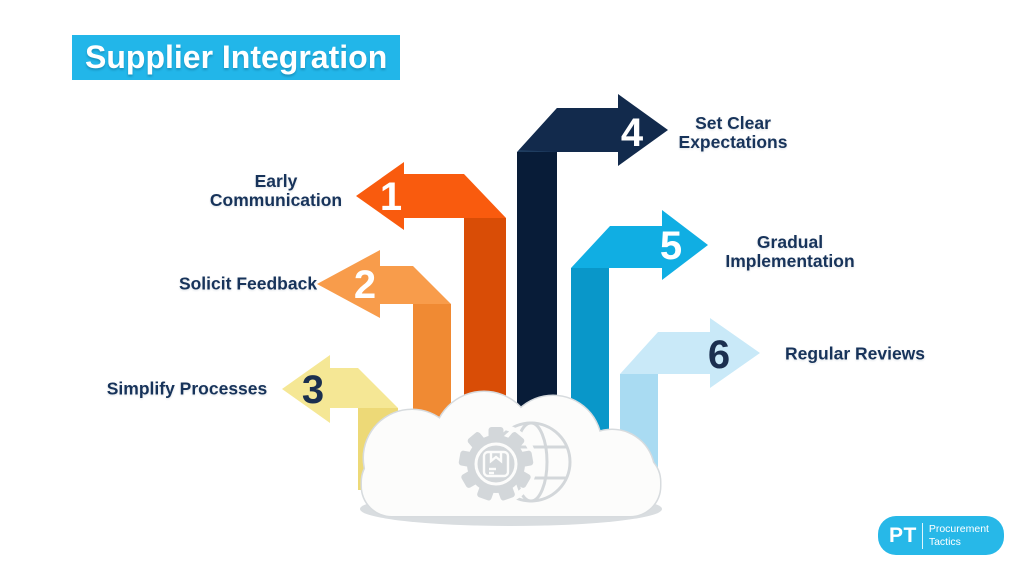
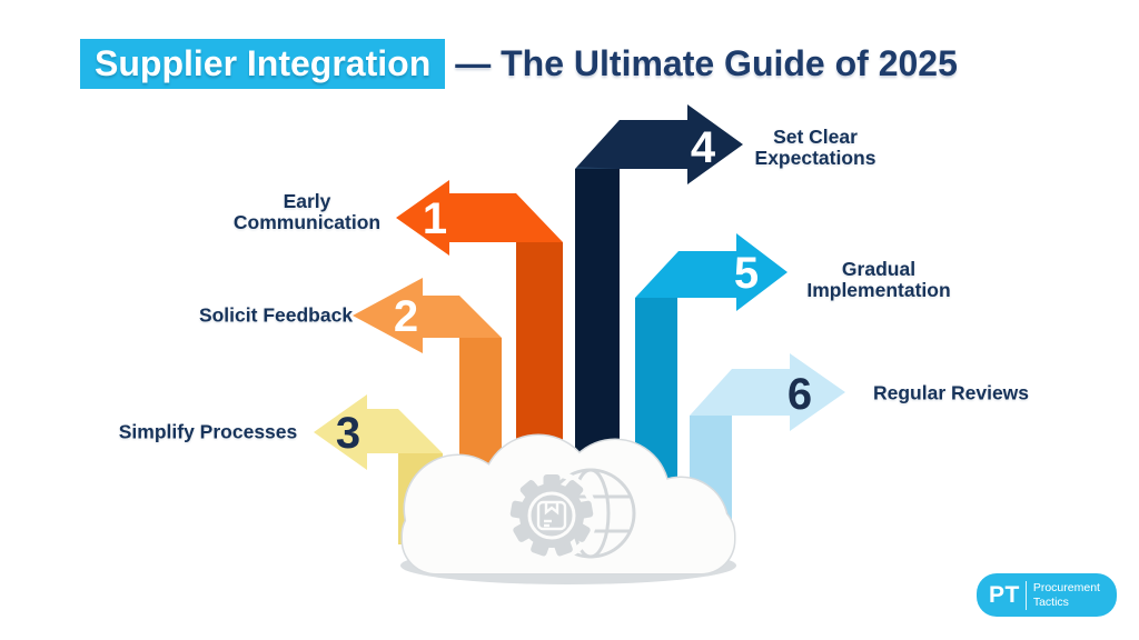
  1
  2
  3
  4
  5
  6
  Supplier Integration
+ — The Ultimate Guide of 2025
  Early
  Communication
  Solicit Feedback
  Simplify Processes
  Set Clear
  Expectations
  Gradual
  Implementation
  Regular Reviews
  PT
  Procurement
  Tactics
